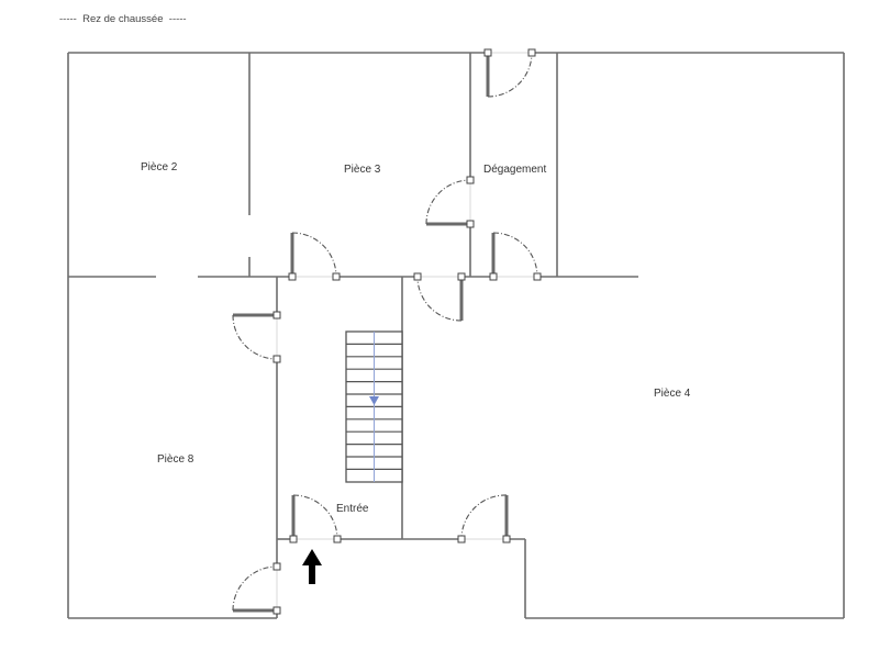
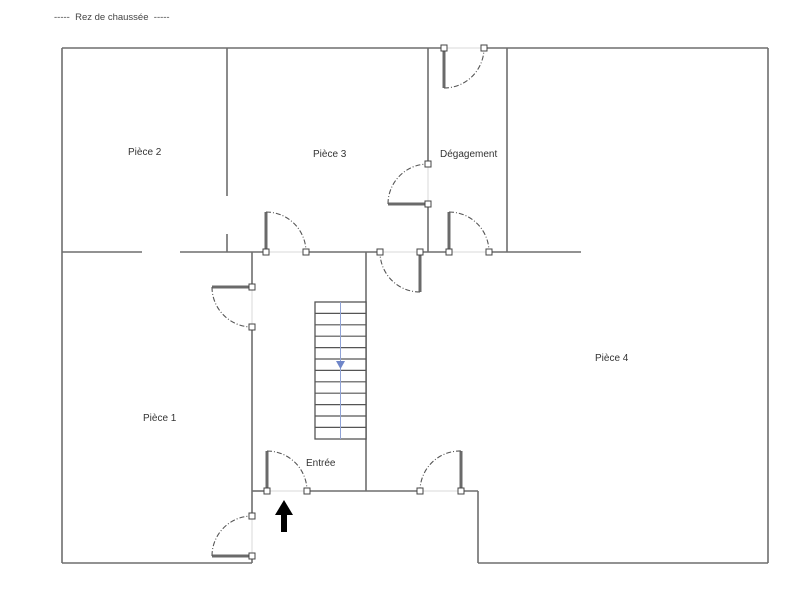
  ----- Rez de chaussée -----
  Pièce 2
  Pièce 3
  Dégagement
  Pièce 4
- Pièce 8
+ Pièce 1
  Entrée
